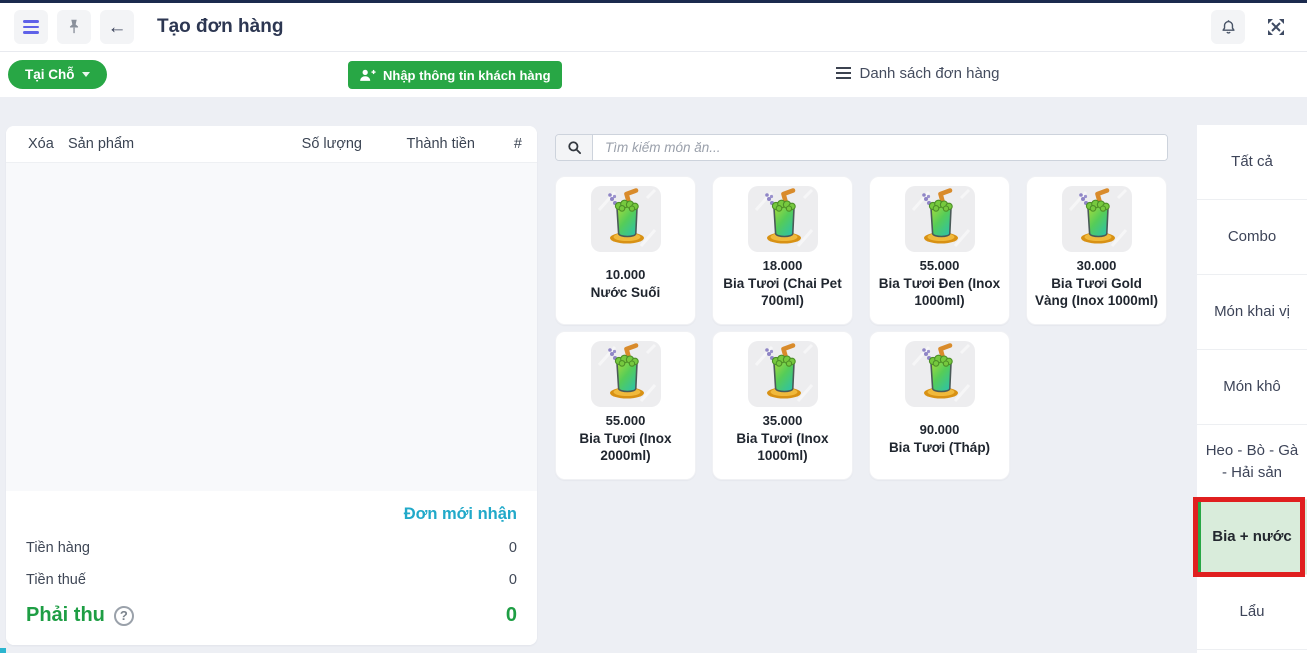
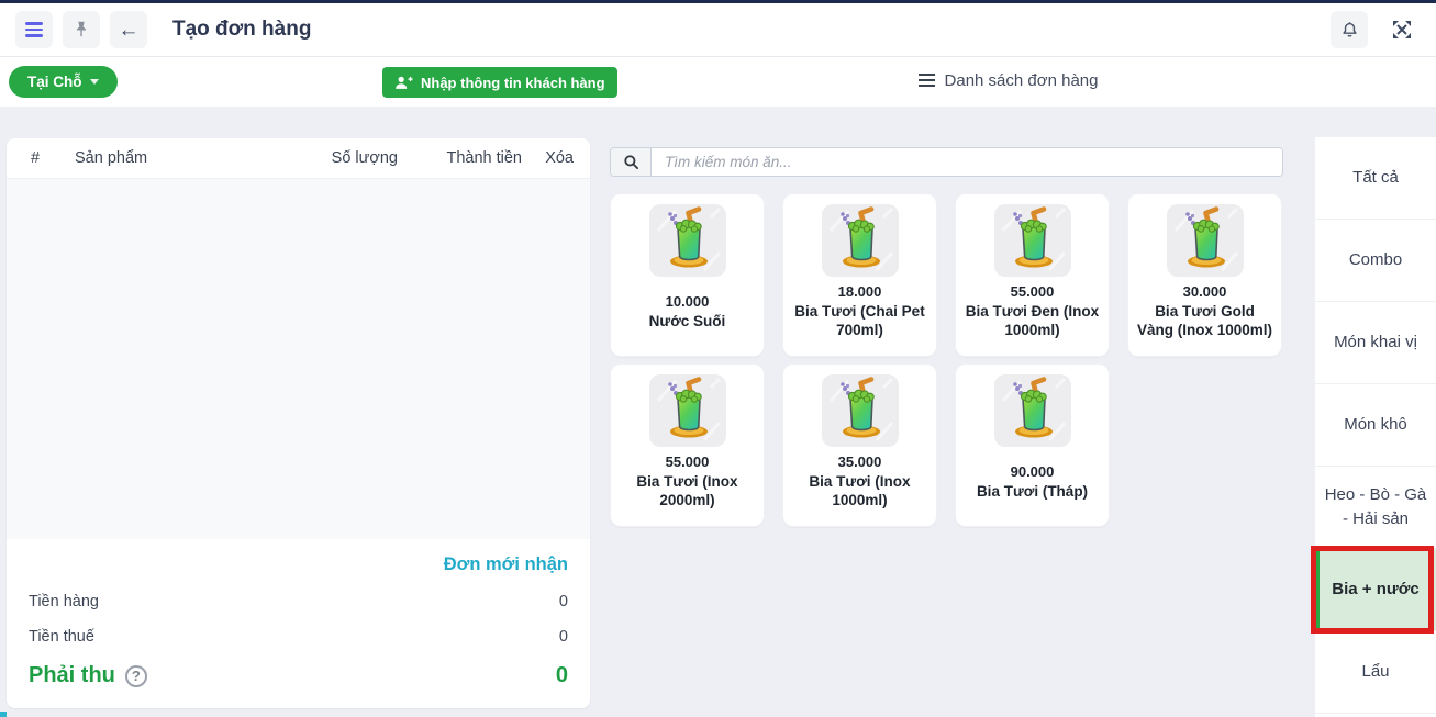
  ←
  Tạo đơn hàng
  Tại Chỗ
  Nhập thông tin khách hàng
  Danh sách đơn hàng
- Xóa
+ #
  Sản phẩm
  Số lượng
  Thành tiền
- #
+ Xóa
  Đơn mới nhận
  Tiền hàng
  0
  Tiền thuế
  0
  Phải thu
  ?
  0
  Tìm kiếm món ăn...
  10.000
  Nước Suối
  18.000
  Bia Tươi (Chai Pet 700ml)
  55.000
  Bia Tươi Đen (Inox 1000ml)
  30.000
  Bia Tươi Gold Vàng (Inox 1000ml)
  55.000
  Bia Tươi (Inox 2000ml)
  35.000
  Bia Tươi (Inox 1000ml)
  90.000
  Bia Tươi (Tháp)
  Tất cả
  Combo
  Món khai vị
  Món khô
  Heo - Bò - Gà - Hải sản
  Bia + nước
  Lẩu
